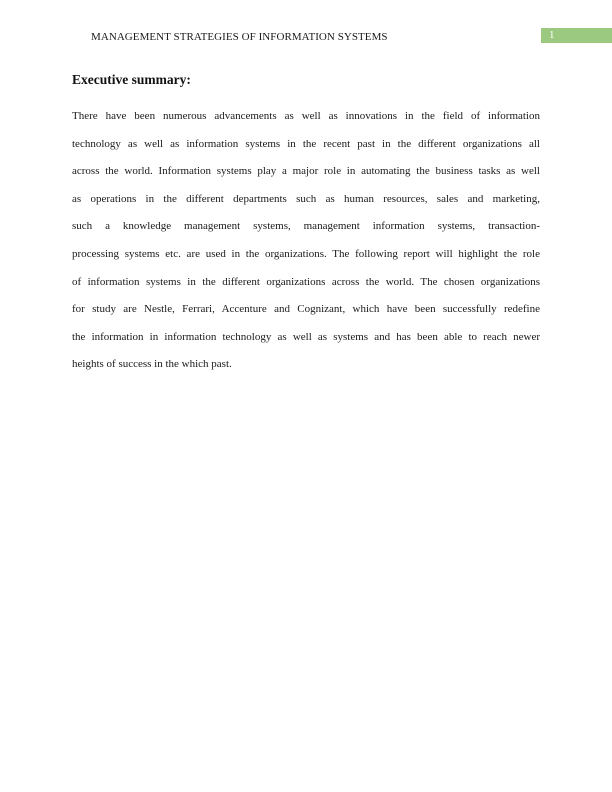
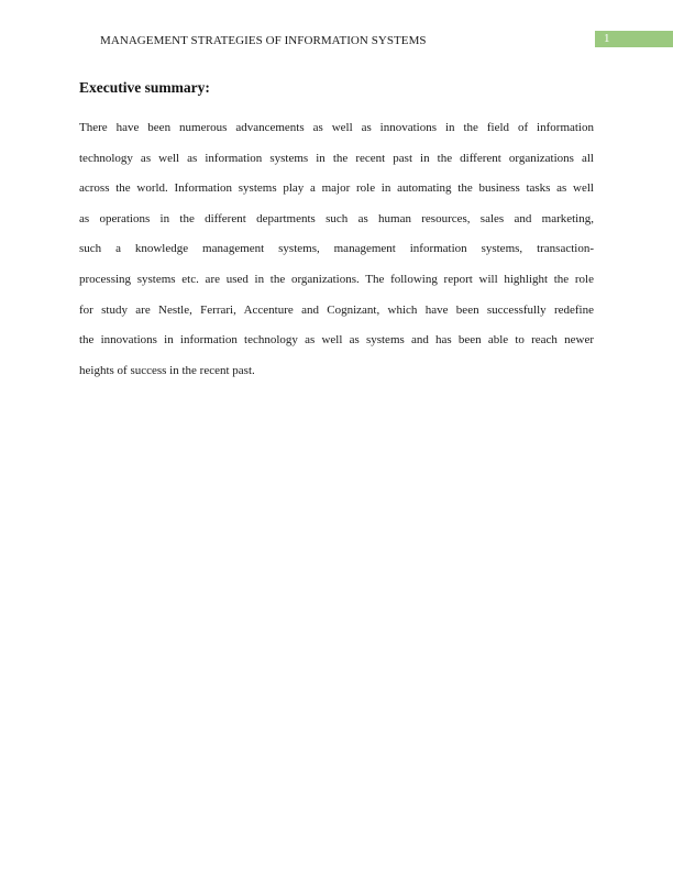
  MANAGEMENT STRATEGIES OF INFORMATION SYSTEMS
  1
  Executive summary:
  There have been numerous advancements as well as innovations in the field of information
  technology as well as information systems in the recent past in the different organizations all
  across the world. Information systems play a major role in automating the business tasks as well
  as operations in the different departments such as human resources, sales and marketing,
  such a knowledge management systems, management information systems, transaction-
  processing systems etc. are used in the organizations. The following report will highlight the role
- of information systems in the different organizations across the world. The chosen organizations
  for study are Nestle, Ferrari, Accenture and Cognizant, which have been successfully redefine
- the information in information technology as well as systems and has been able to reach newer
+ the innovations in information technology as well as systems and has been able to reach newer
- heights of success in the which past.
+ heights of success in the recent past.
